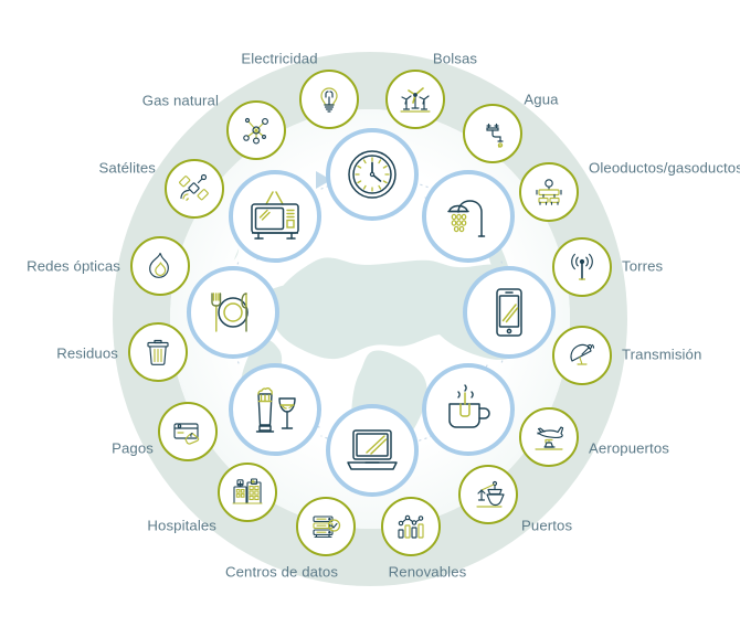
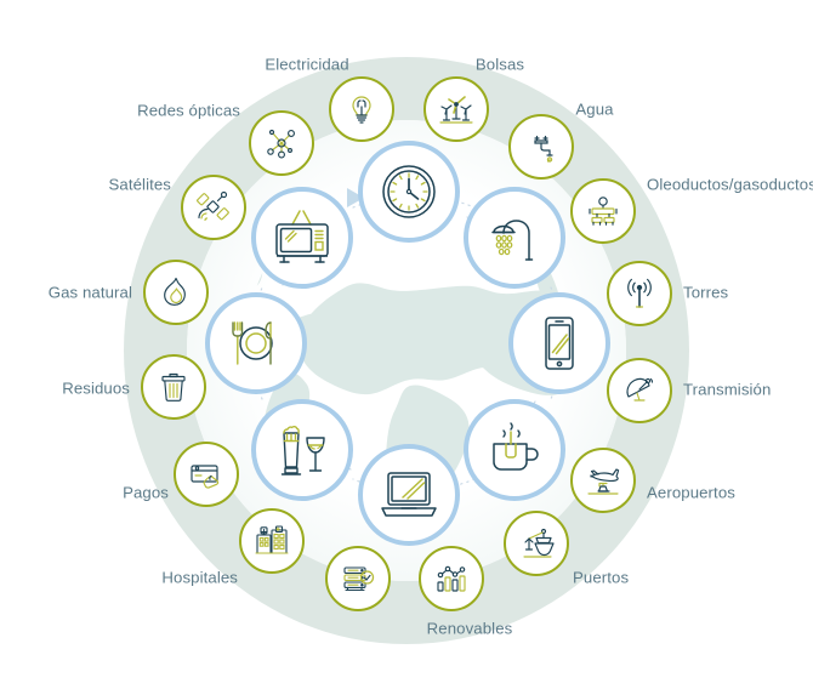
  Electricidad
  Bolsas
  Agua
  Oleoductos/gasoducto
  Torres
  Transmisión
  Aeropuertos
  Puertos
  Renovables
- Centros de datos
  Hospitales
  Pagos
  Residuos
- Redes ópticas
+ Gas natural
  Satélites
- Gas natural
+ Redes ópticas
